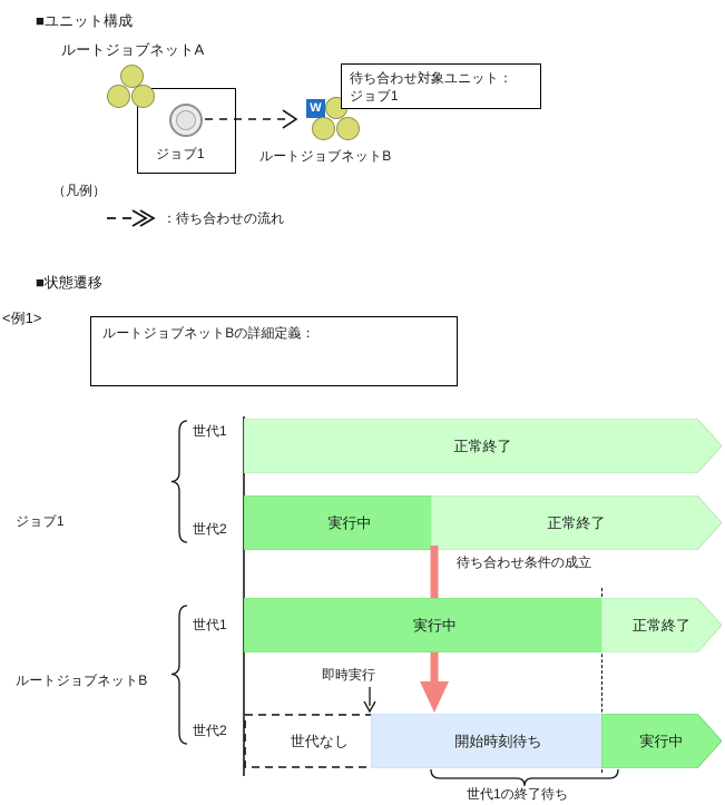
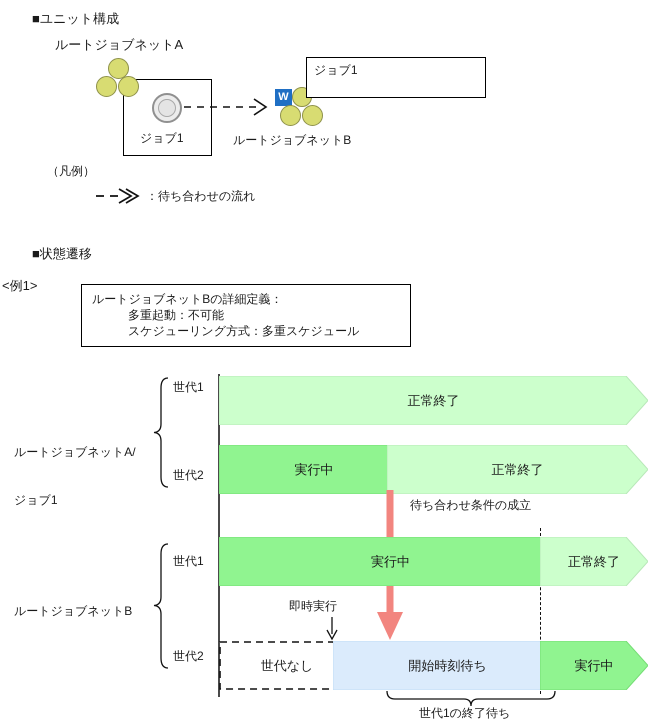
  ■ユニット構成
  ルートジョブネットA
  ジョブ1
  W
  ルートジョブネットB
- 待ち合わせ対象ユニット：
  ジョブ1
  （凡例）
  ：待ち合わせの流れ
  ■状態遷移
  <例1>
  ルートジョブネットBの詳細定義：
+ 多重起動：不可能
+ スケジューリング方式：多重スケジュール
+ ルートジョブネットA/
  ジョブ1
  世代1
  世代2
  ルートジョブネットB
  世代1
  世代2
  正常終了
  実行中
  正常終了
  待ち合わせ条件の成立
  実行中
  正常終了
  即時実行
  世代なし
  開始時刻待ち
  実行中
  世代1の終了待ち
